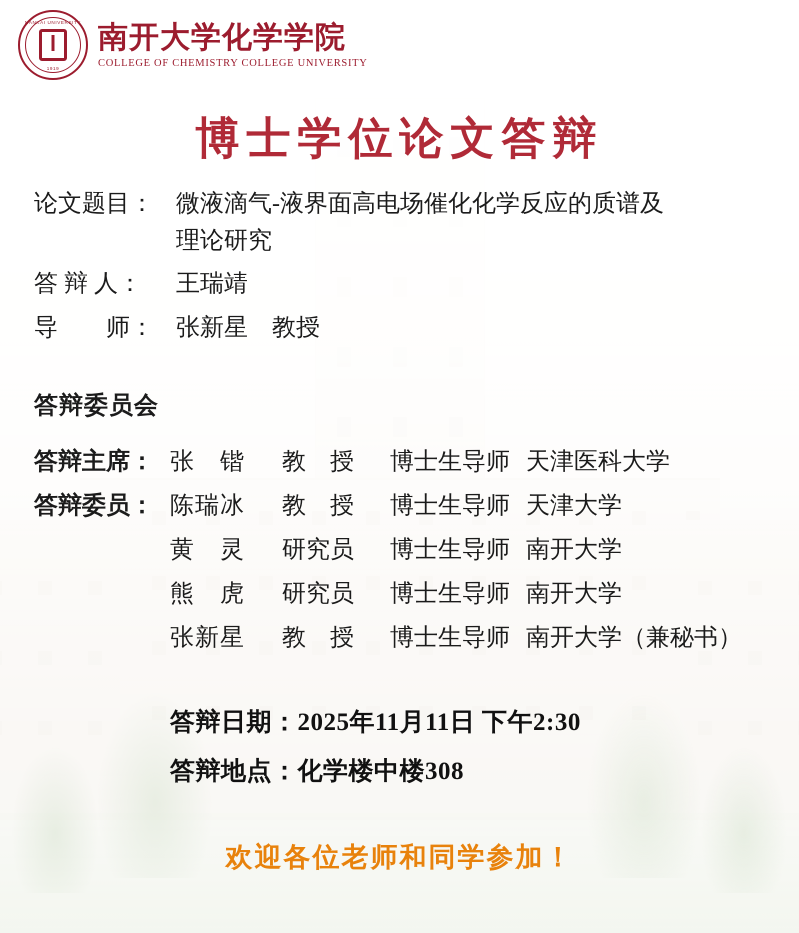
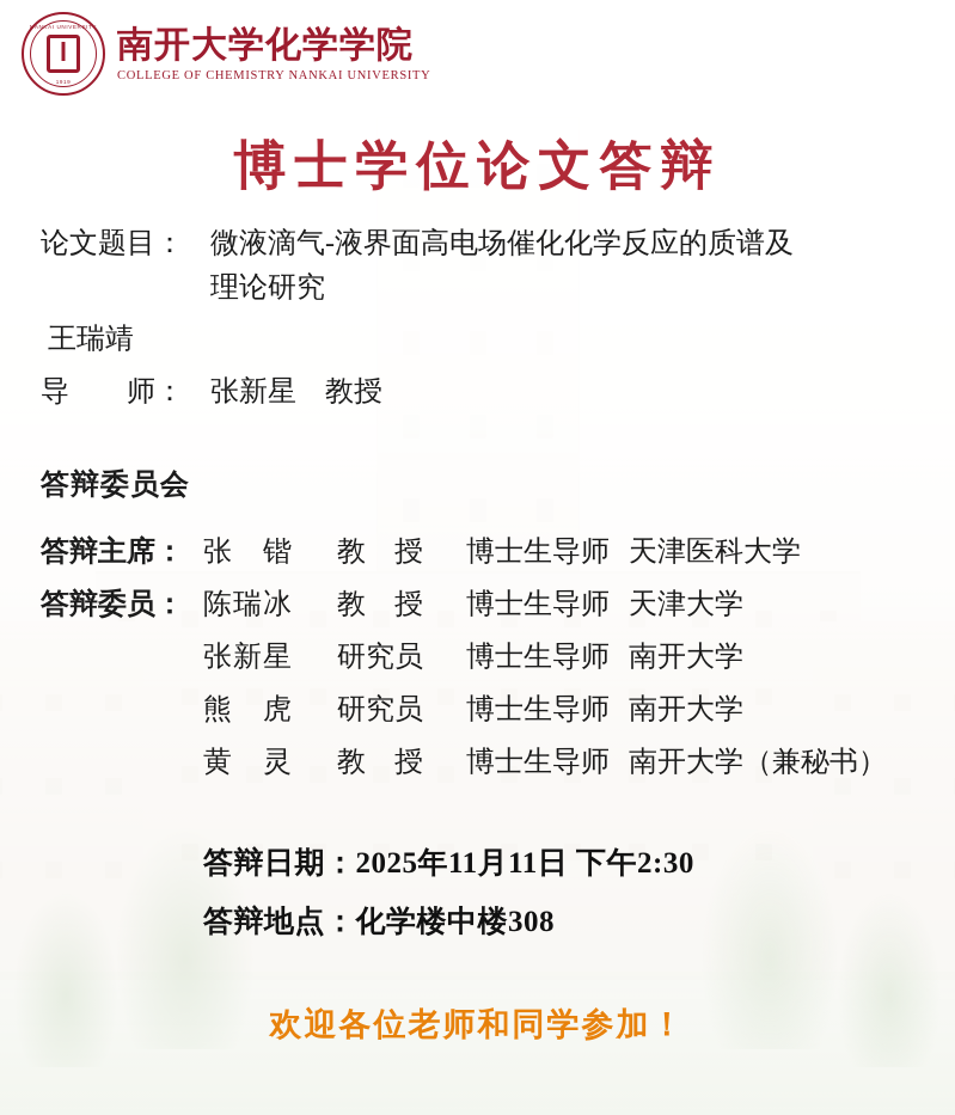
  南开大学化学学院
- COLLEGE OF CHEMISTRY COLLEGE UNIVERSITY
+ COLLEGE OF CHEMISTRY NANKAI UNIVERSITY
  博士学位论文答辩
  论文题目：
  微液滴气-液界面高电场催化化学反应的质谱及
  理论研究
- 答 辩 人：
  王瑞靖
  导 师：
  张新星 教授
  答辩委员会
  答辩主席：
  张 锴
  教 授
  博士生导师
  天津医科大学
  答辩委员：
  陈瑞冰
  教 授
  博士生导师
  天津大学
- 黄 灵
+ 张新星
  研究员
  博士生导师
  南开大学
  熊 虎
  研究员
  博士生导师
  南开大学
- 张新星
+ 黄 灵
  教 授
  博士生导师
  南开大学（兼秘书）
  答辩日期：2025年11月11日 下午2:30
  答辩地点：化学楼中楼308
  欢迎各位老师和同学参加！
